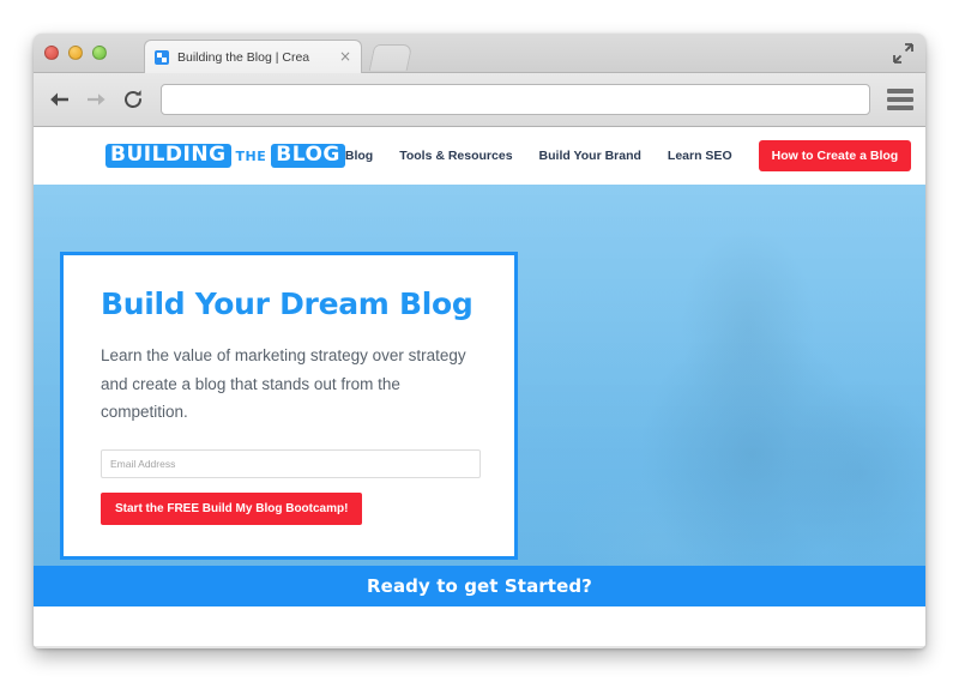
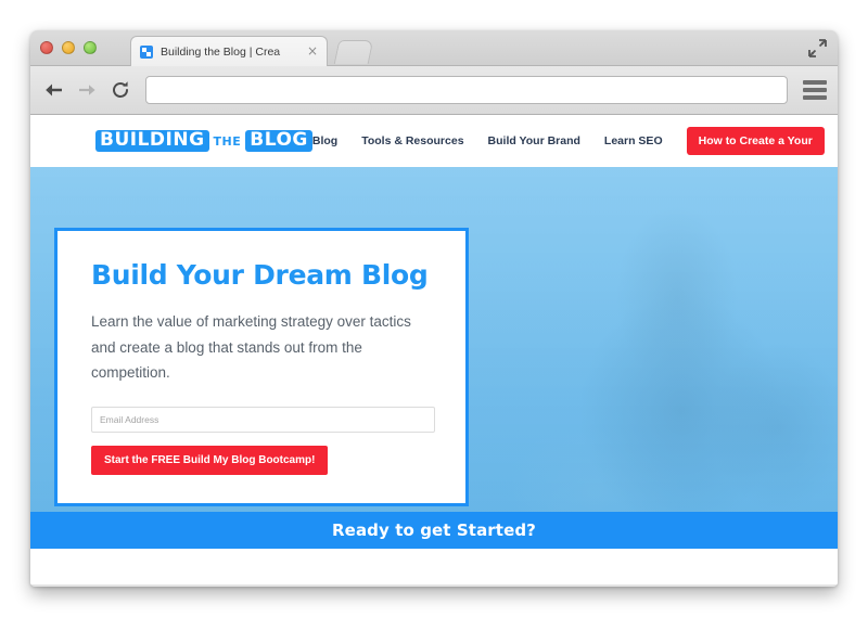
  Building the Blog | Crea
  ×
  BUILDING
  THE
  BLOG
  Blog
  Tools & Resources
  Build Your Brand
  Learn SEO
- How to Create a Blog
+ How to Create a Your
  Build Your Dream Blog
- Learn the value of marketing strategy over strategy and create a blog that stands out from the competition.
+ Learn the value of marketing strategy over tactics and create a blog that stands out from the competition.
  Email Address
  Start the FREE Build My Blog Bootcamp!
  Ready to get Started?
